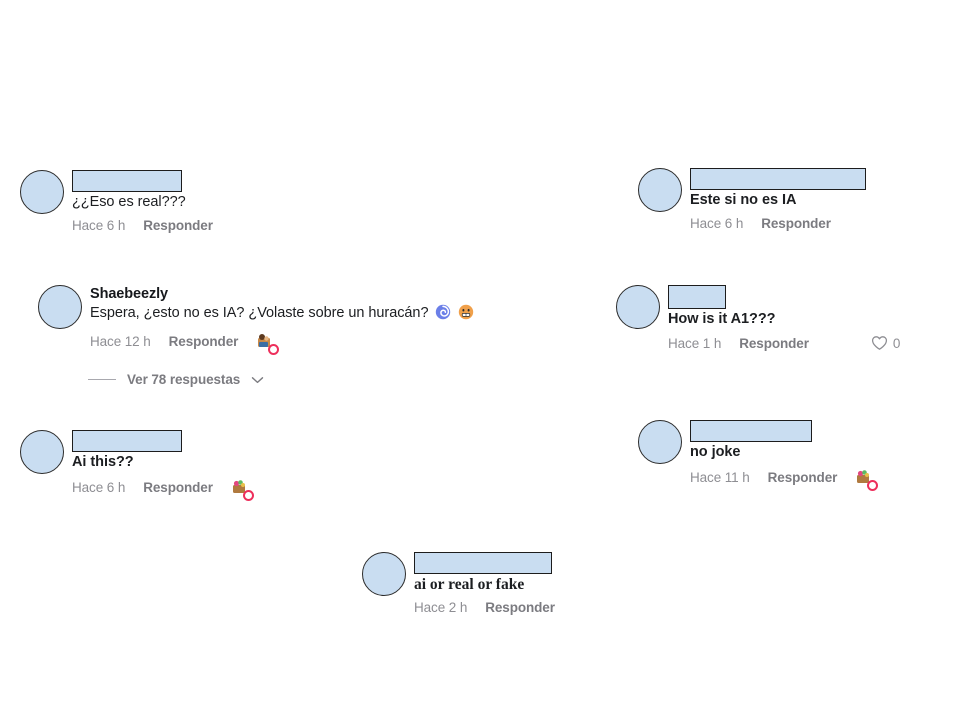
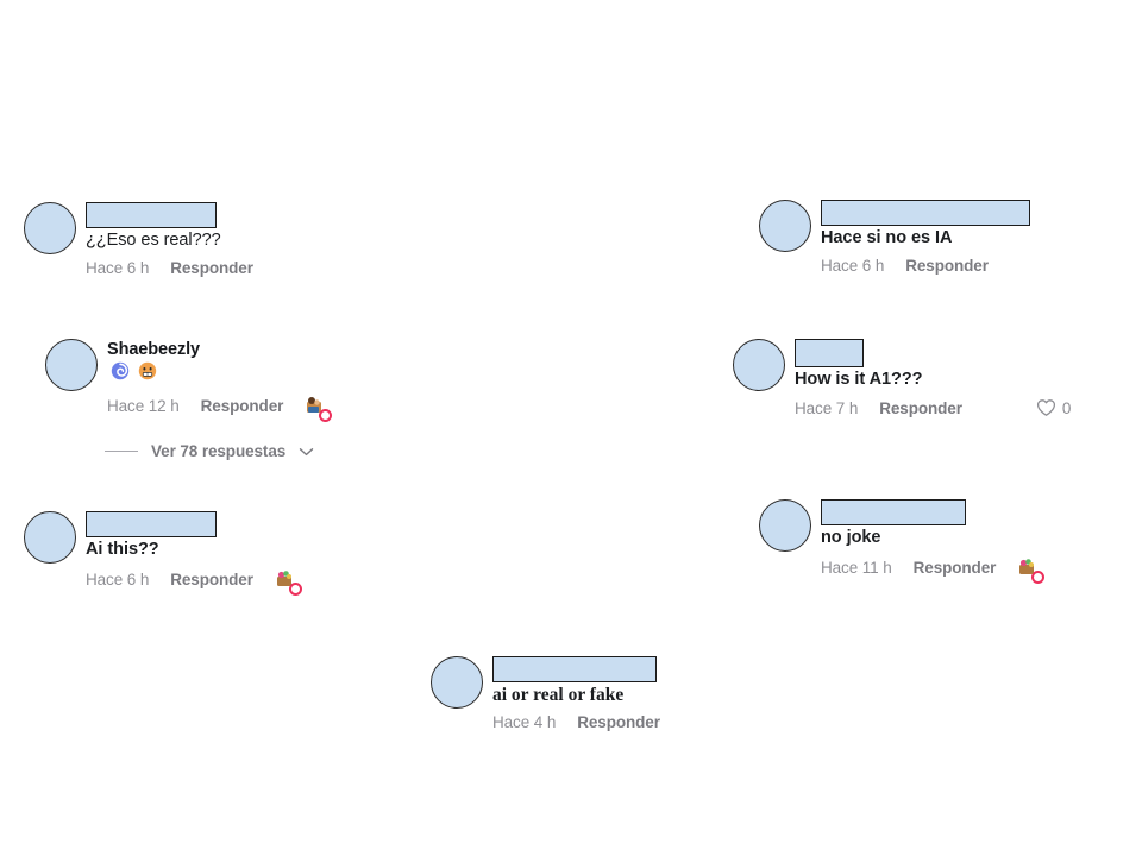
  ¿¿Eso es real???
  Hace 6 h
  Responder
  Shaebeezly
- Espera, ¿esto no es IA? ¿Volaste sobre un huracán?
  Hace 12 h
  Responder
  Ver 78 respuestas
  Ai this??
  Hace 6 h
  Responder
  ai or real or fake
- Hace 2 h
+ Hace 4 h
  Responder
- Este si no es IA
+ Hace si no es IA
  Hace 6 h
  Responder
  How is it A1???
- Hace 1 h
+ Hace 7 h
  Responder
  0
  no joke
  Hace 11 h
  Responder
